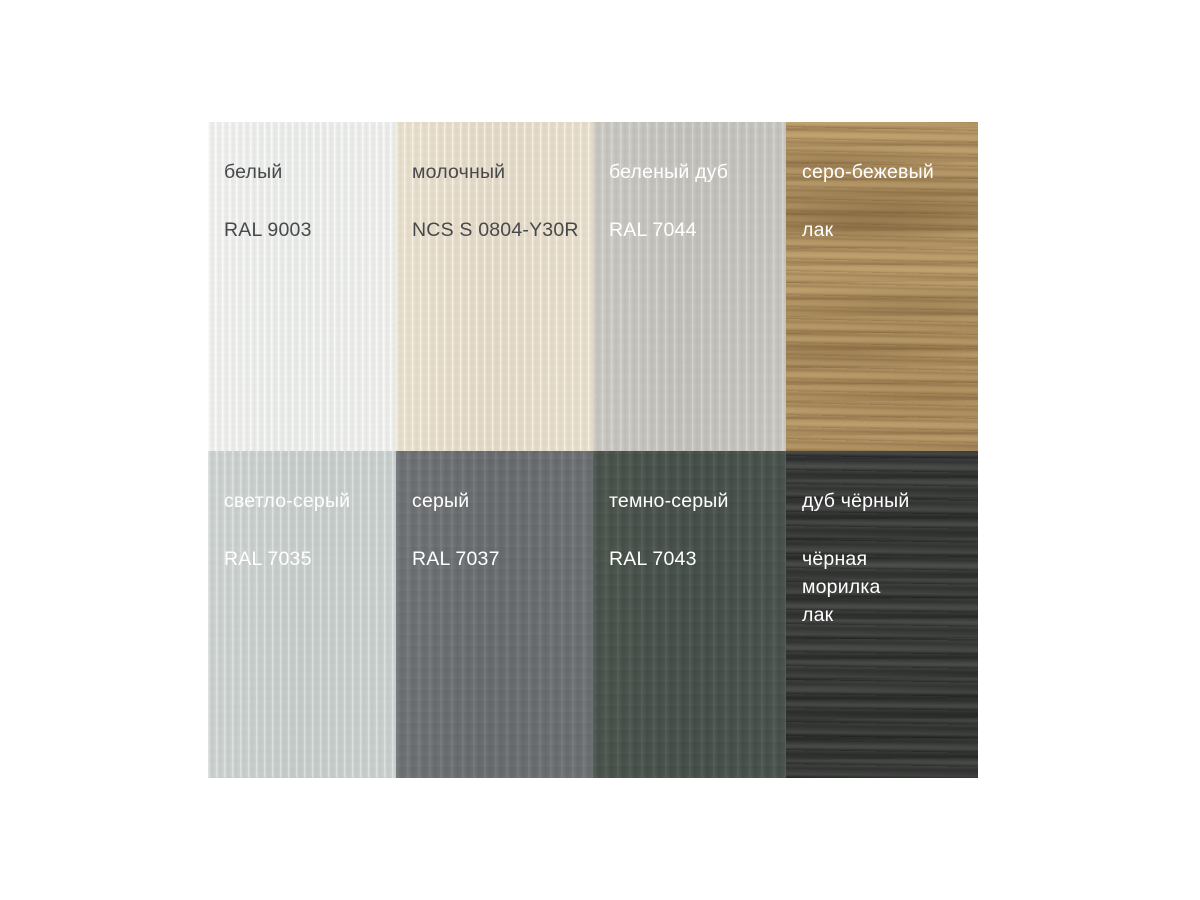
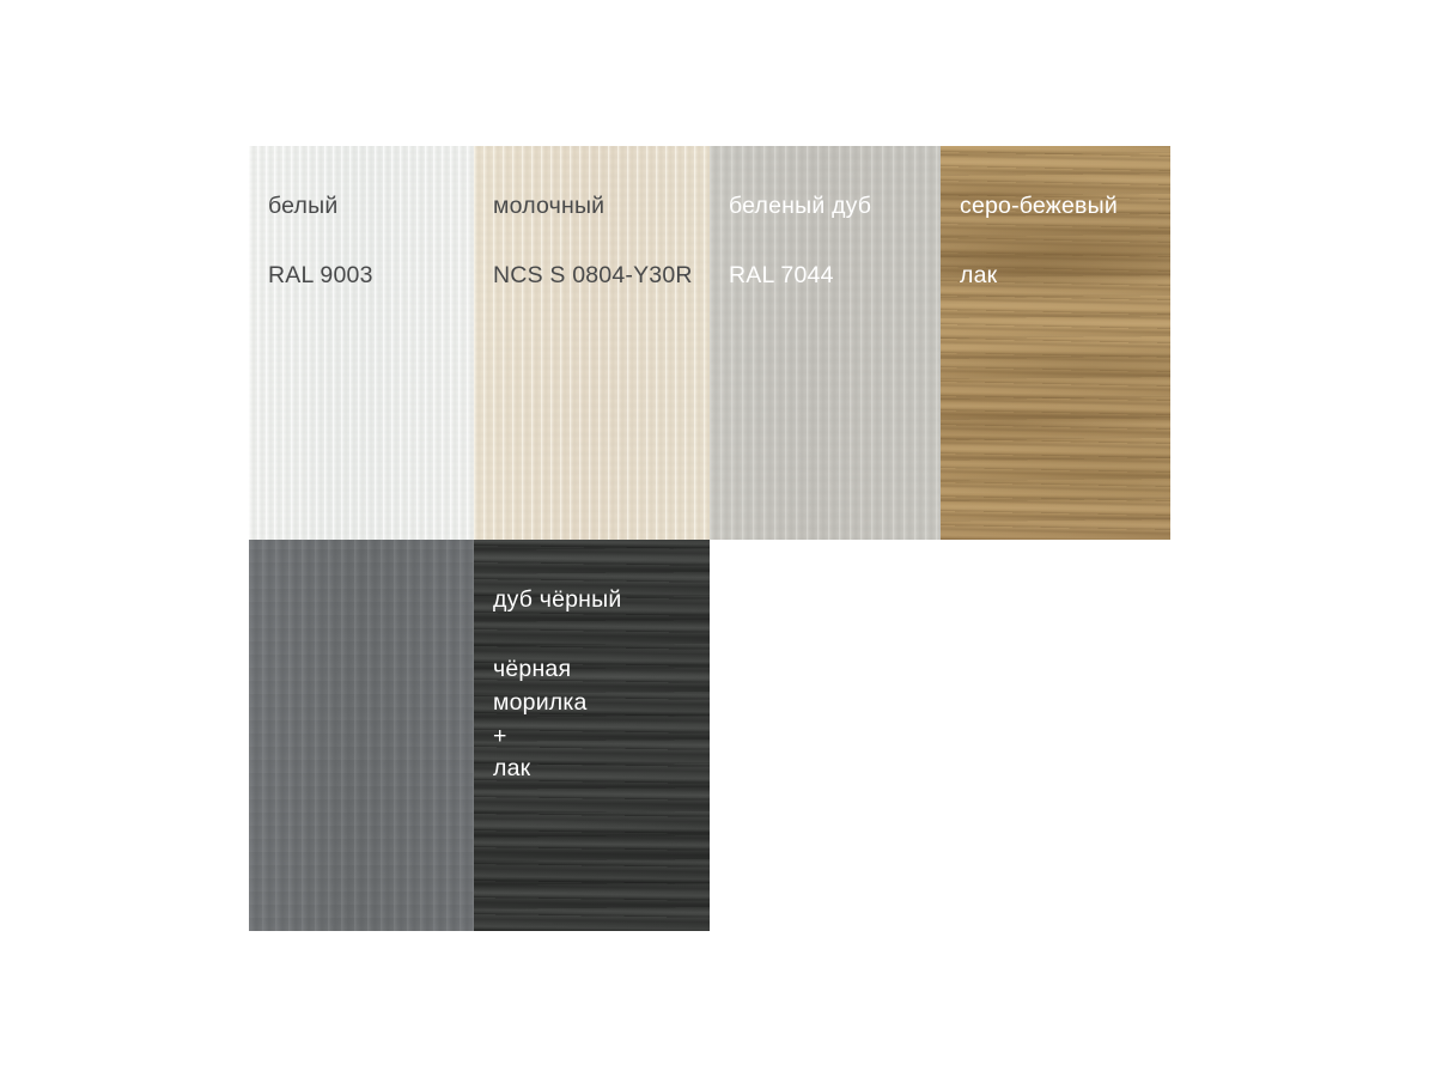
  белый
  RAL 9003
  молочный
  NCS S 0804-Y30R
  беленый дуб
  RAL 7044
  серо-бежевый
  лак
- светло-серый
- RAL 7035
- серый
- RAL 7037
- темно-серый
- RAL 7043
  дуб чёрный
  чёрная
  морилка
+ +
  лак
